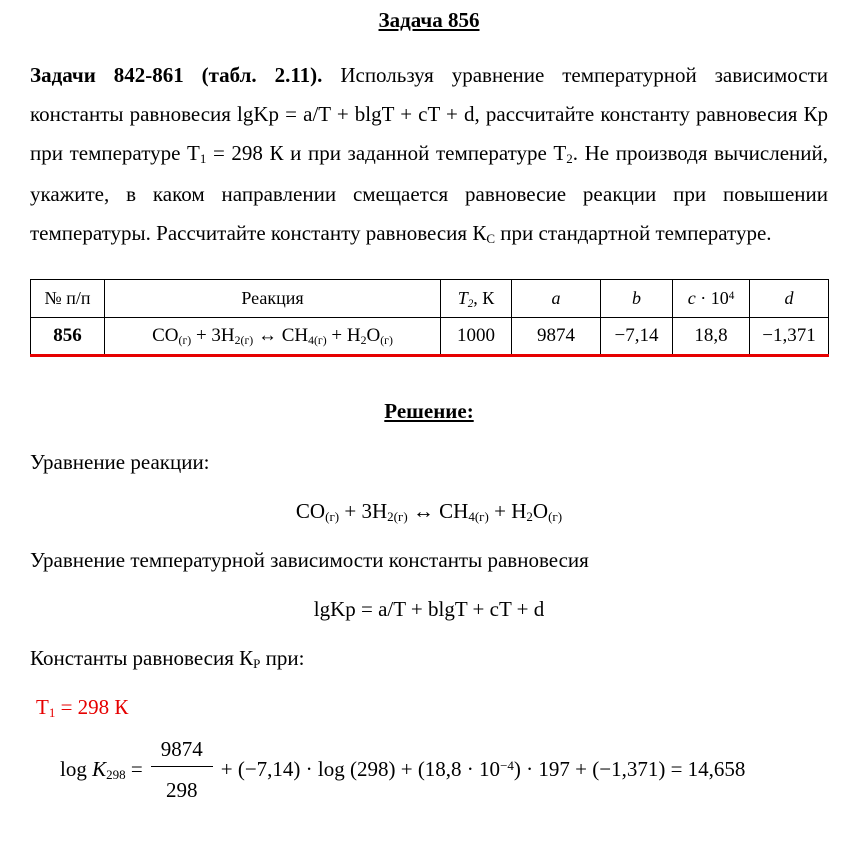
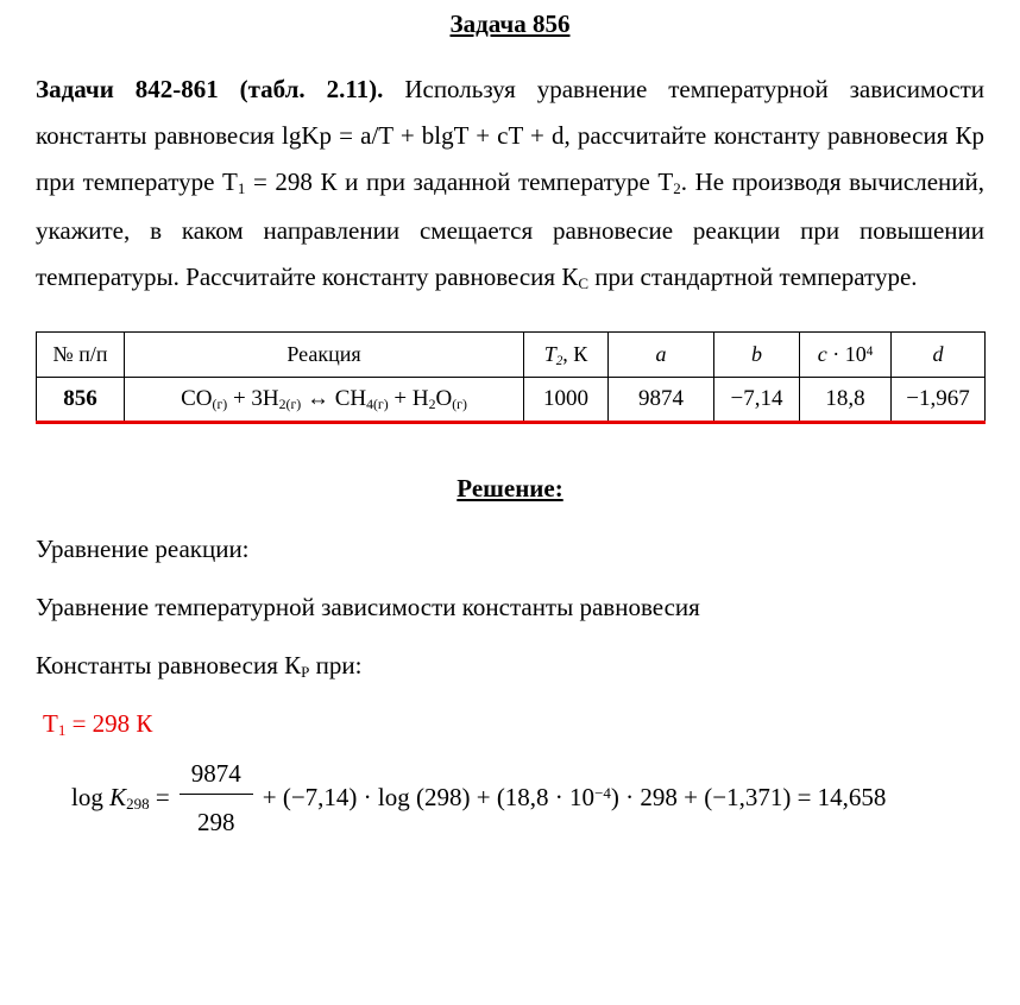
  Задача 856
  Задачи 842-861 (табл. 2.11). Используя уравнение температурной зависимости константы равновесия lgKp = a/T + blgT + cT + d, рассчитайте константу равновесия Кр при температуре Т1 = 298 К и при заданной температуре Т2. Не производя вычислений, укажите, в каком направлении смещается равновесие реакции при повышении температуры. Рассчитайте константу равновесия КС при стандартной температуре.
  № п/п	Реакция	T2, К	a	b	c · 104	d
- 856	CO(г) + 3H2(г) ↔ CH4(г) + H2O(г)	1000	9874	−7,14	18,8	−1,371
+ 856	CO(г) + 3H2(г) ↔ CH4(г) + H2O(г)	1000	9874	−7,14	18,8	−1,967
  Решение:
  Уравнение реакции:
- CO(г) + 3H2(г) ↔ CH4(г) + H2O(г)
  Уравнение температурной зависимости константы равновесия
- lgKp = a/T + blgT + cT + d
  Константы равновесия КР при:
  Т1 = 298 К
  log K298 =
  9874
  298
- + (−7,14) · log (298) + (18,8 · 10−4) · 197 + (−1,371) = 14,658
+ + (−7,14) · log (298) + (18,8 · 10−4) · 298 + (−1,371) = 14,658
